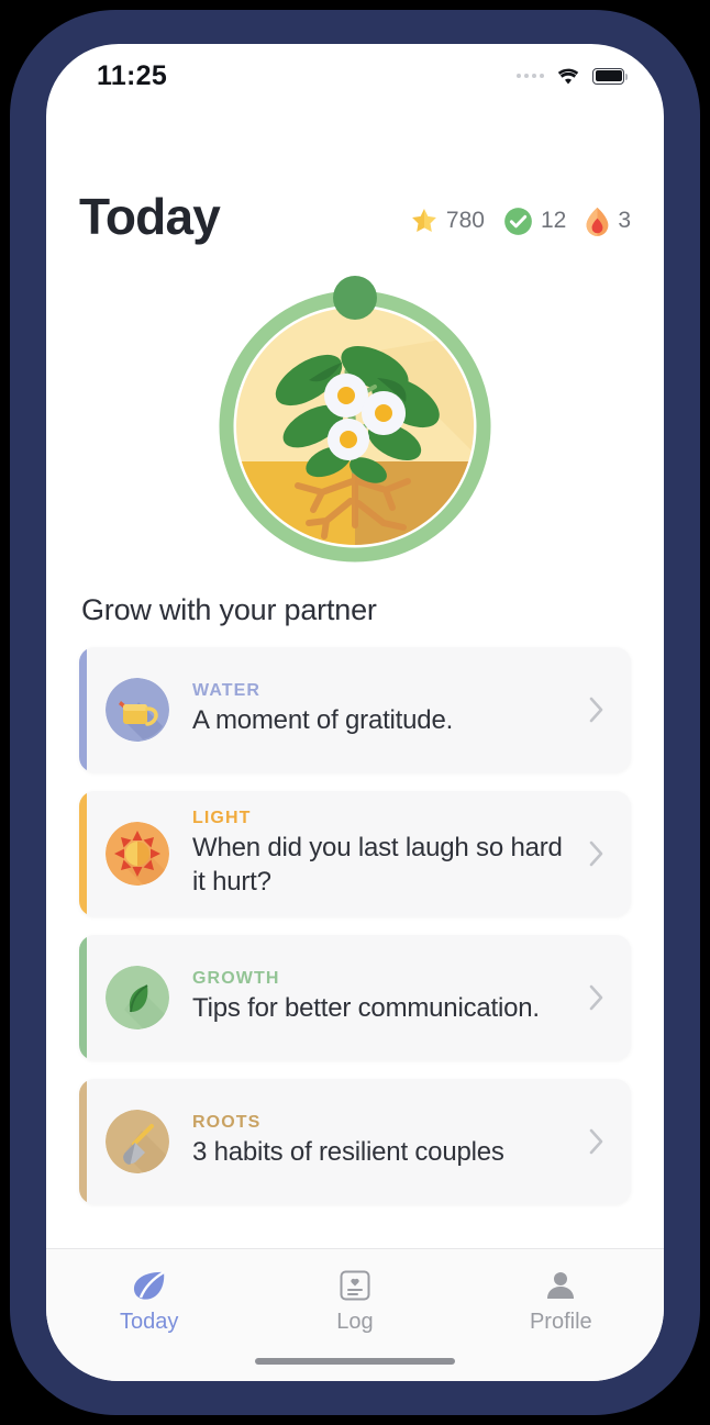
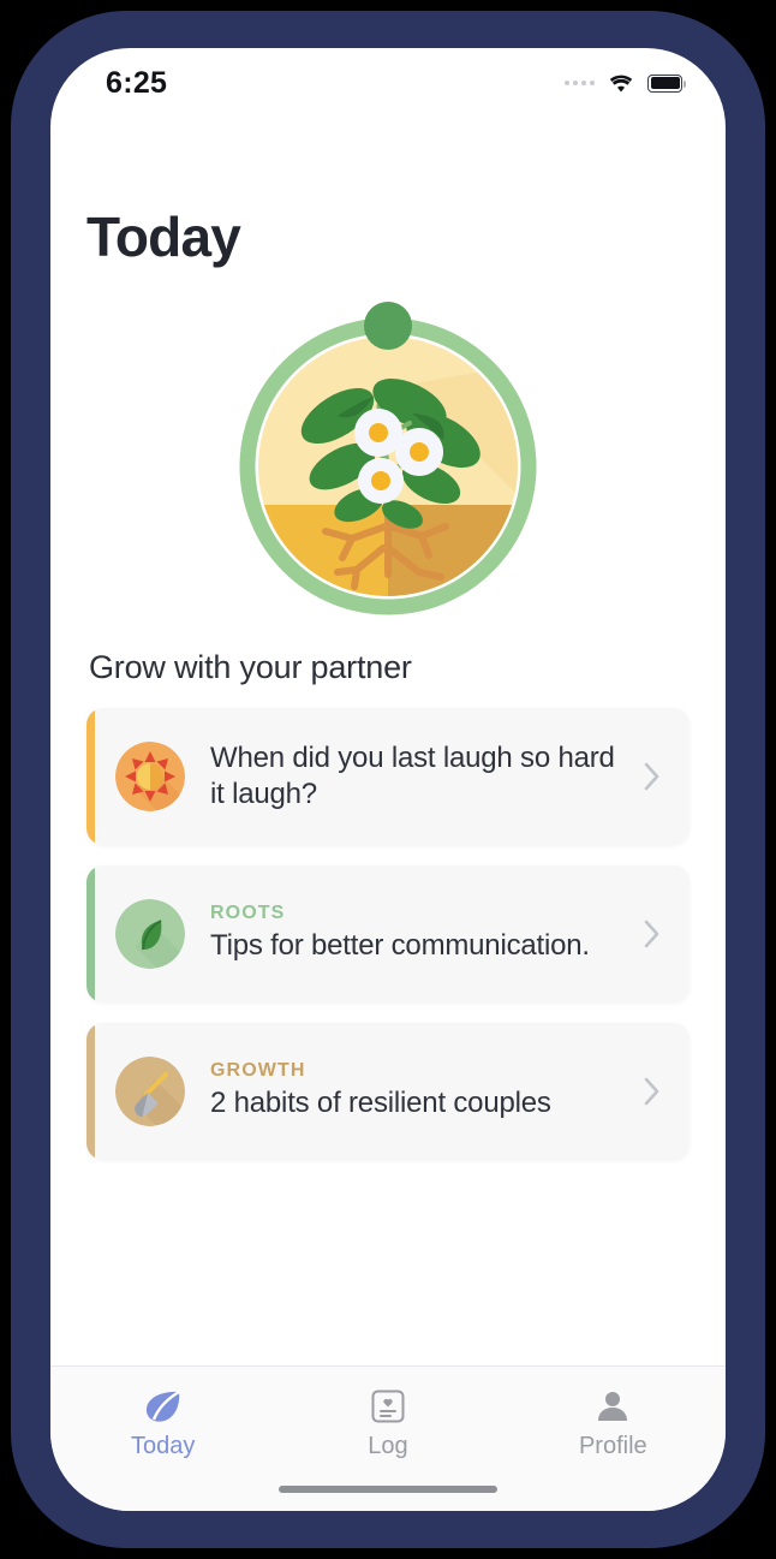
- 11:25
+ 6:25
  Today
- 780
- 12
- 3
  Grow with your partner
- WATER
- A moment of gratitude.
- LIGHT
- When did you last laugh so hard it hurt?
+ When did you last laugh so hard it laugh?
- GROWTH
+ ROOTS
  Tips for better communication.
- ROOTS
+ GROWTH
- 3 habits of resilient couples
+ 2 habits of resilient couples
  Today
  Log
  Profile
